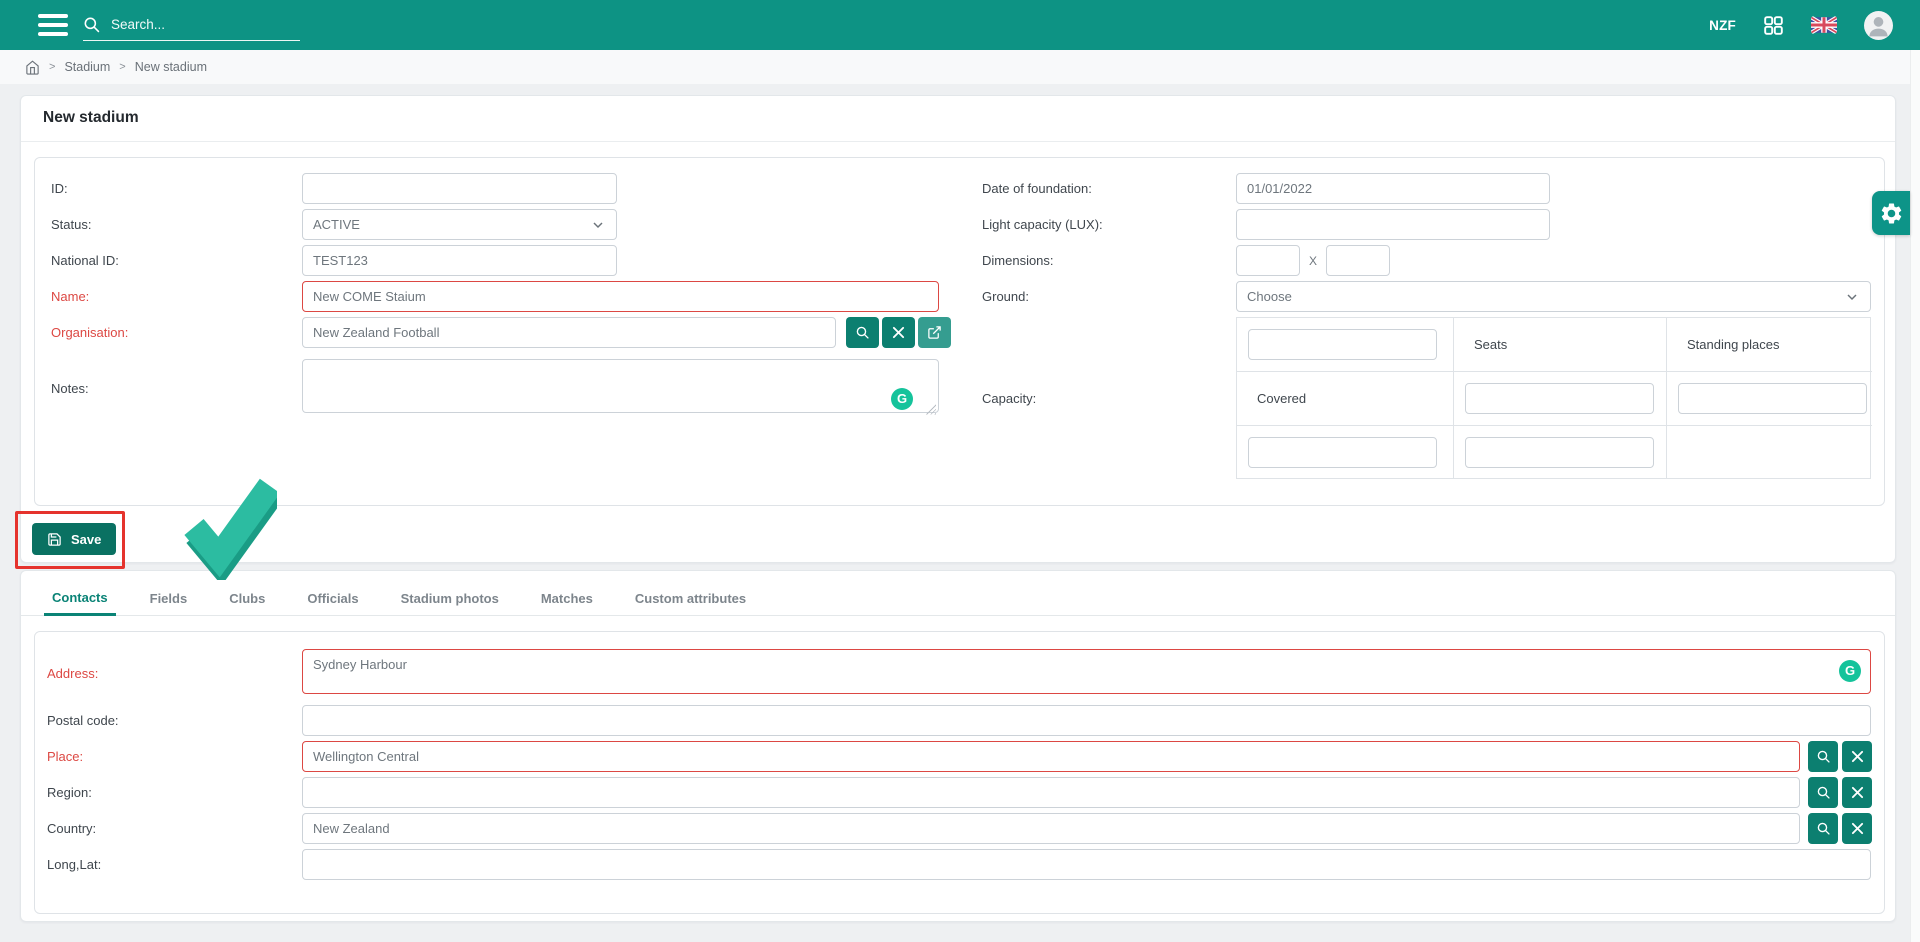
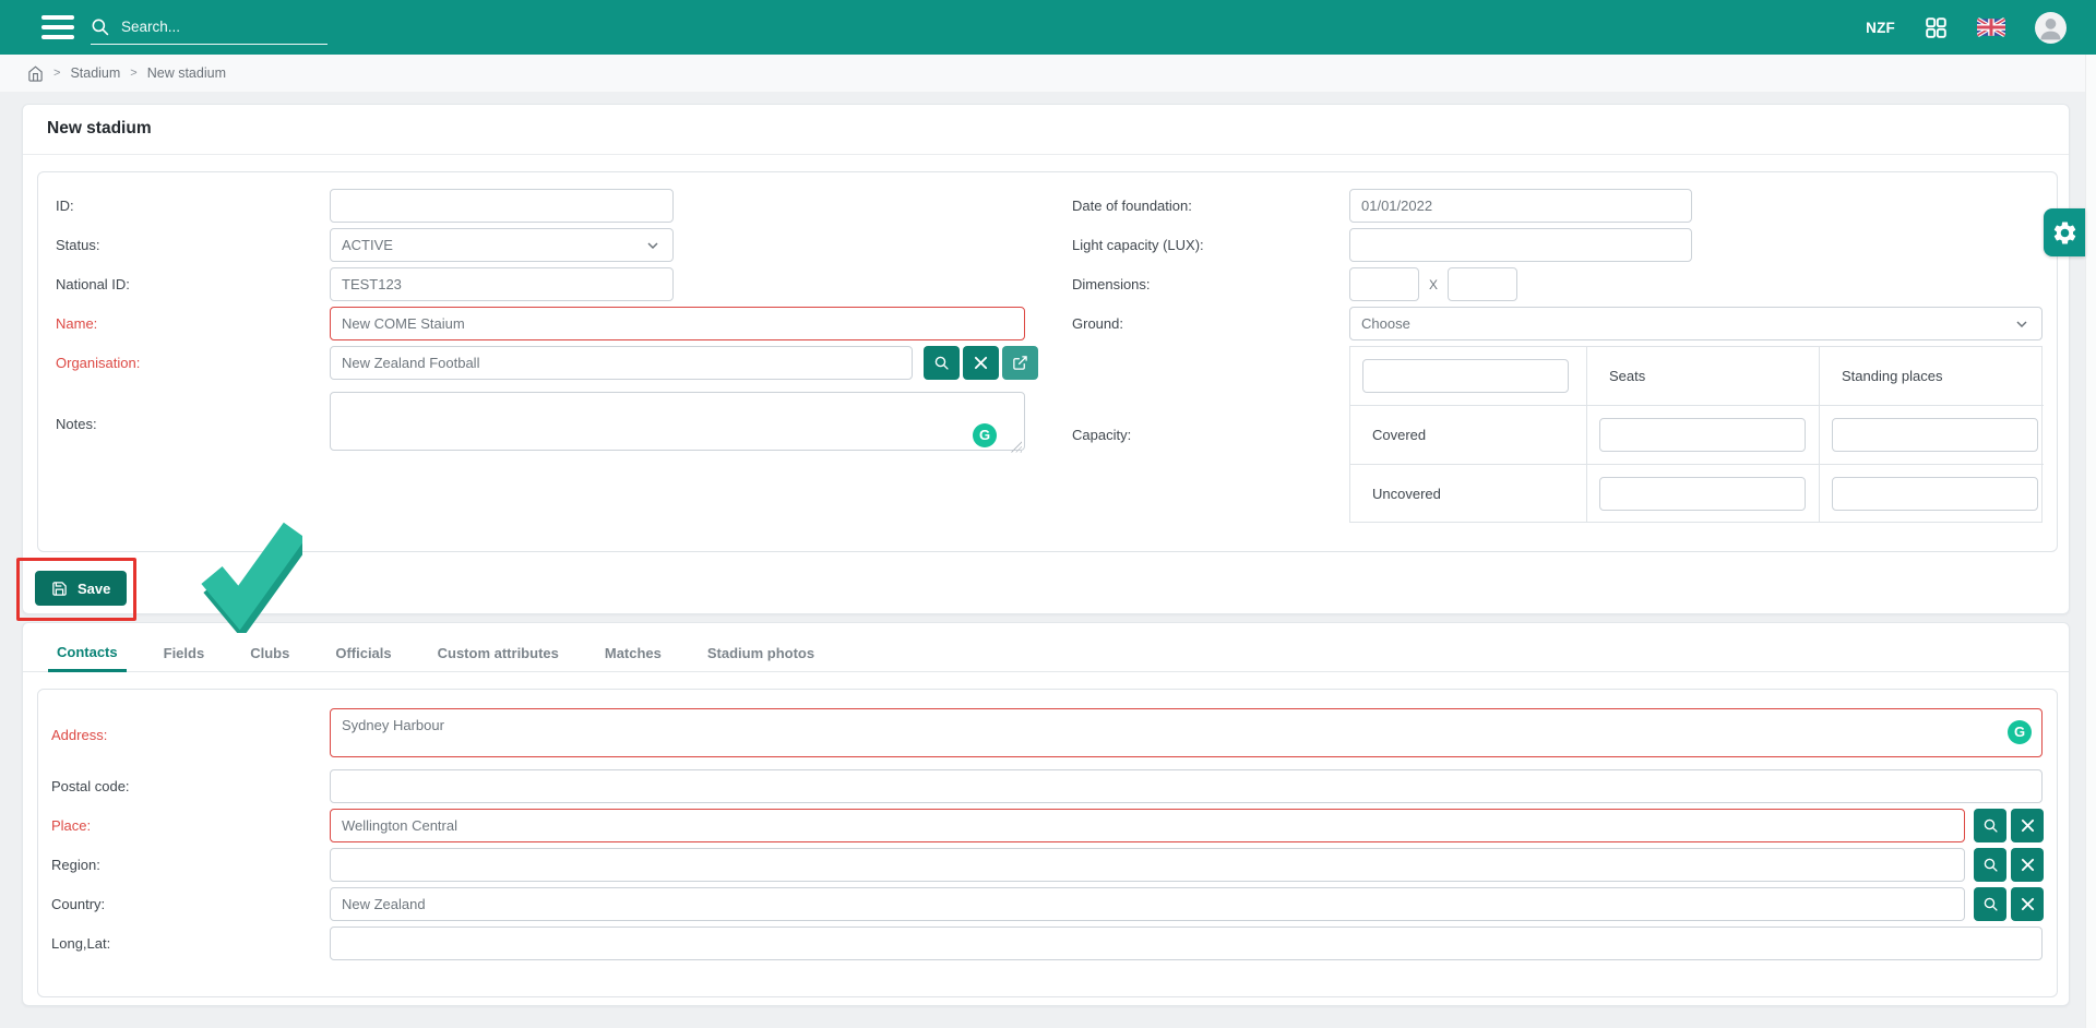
  Search...
  NZF
  >
  Stadium
  >
  New stadium
  New stadium
  ID:
  Status:
  ACTIVE
  National ID:
  TEST123
  Name:
  New COME Staium
  Organisation:
  New Zealand Football
  Notes:
  G
  Date of foundation:
  01/01/2022
  Light capacity (LUX):
  Dimensions:
  X
  Ground:
  Choose
  Capacity:
  Seats
  Standing places
  Covered
+ Uncovered
  Save
  Contacts
  Fields
  Clubs
  Officials
- Stadium photos
+ Custom attributes
  Matches
- Custom attributes
+ Stadium photos
  Address:
  Sydney Harbour
  G
  Postal code:
  Place:
  Wellington Central
  Region:
  Country:
  New Zealand
  Long,Lat:
